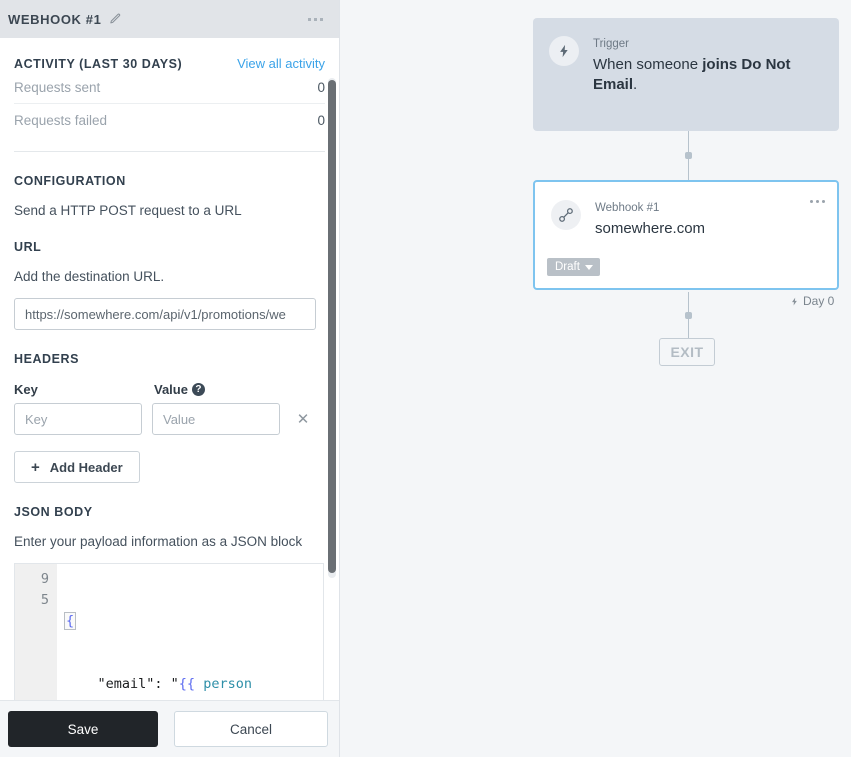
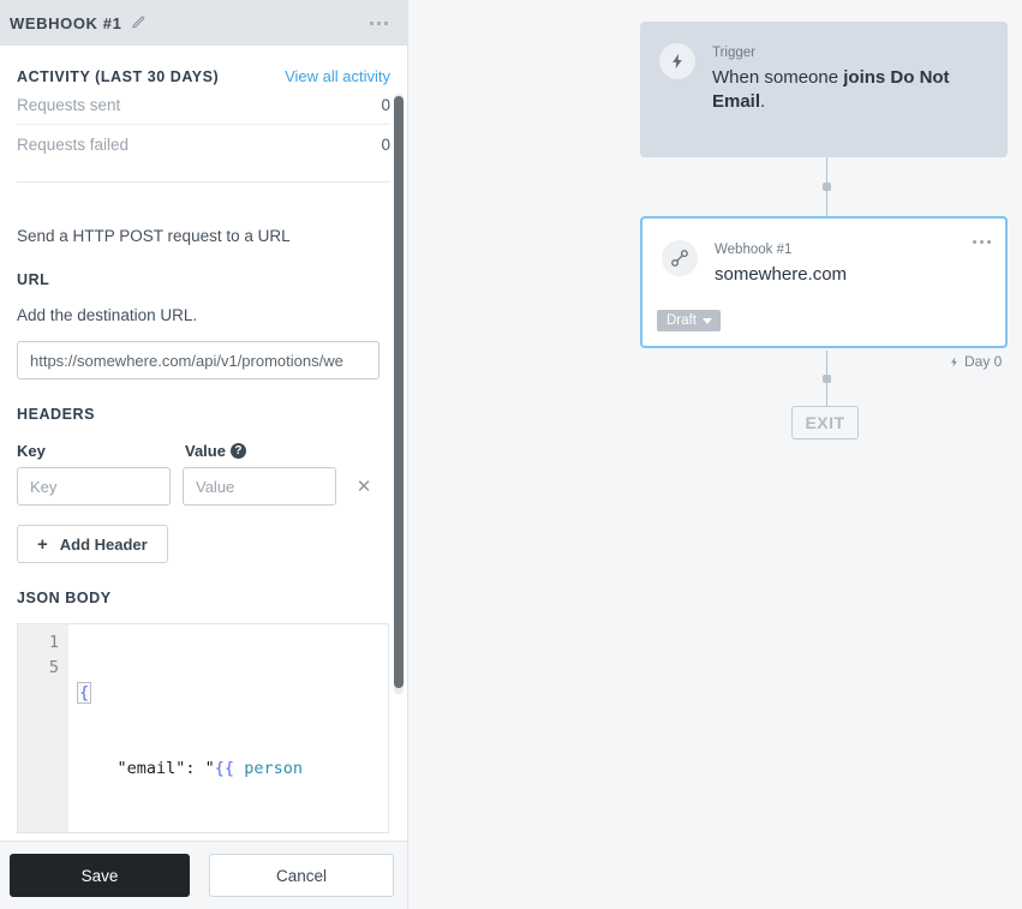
  WEBHOOK #1
  ACTIVITY (LAST 30 DAYS)
  View all activity
  Requests sent
  0
  Requests failed
  0
- CONFIGURATION
  Send a HTTP POST request to a URL
  URL
  Add the destination URL.
  https://somewhere.com/api/v1/promotions/we
  HEADERS
  Key
  Value
  ?
  Key
  Value
  ✕
  +
  Add Header
  JSON BODY
- Enter your payload information as a JSON block
- 9
+ 1
  5
  {
  "email": "{{ person
  Save
  Cancel
  Trigger
  When someone joins Do Not Email.
  Webhook #1
  somewhere.com
  Draft
  Day 0
  EXIT
